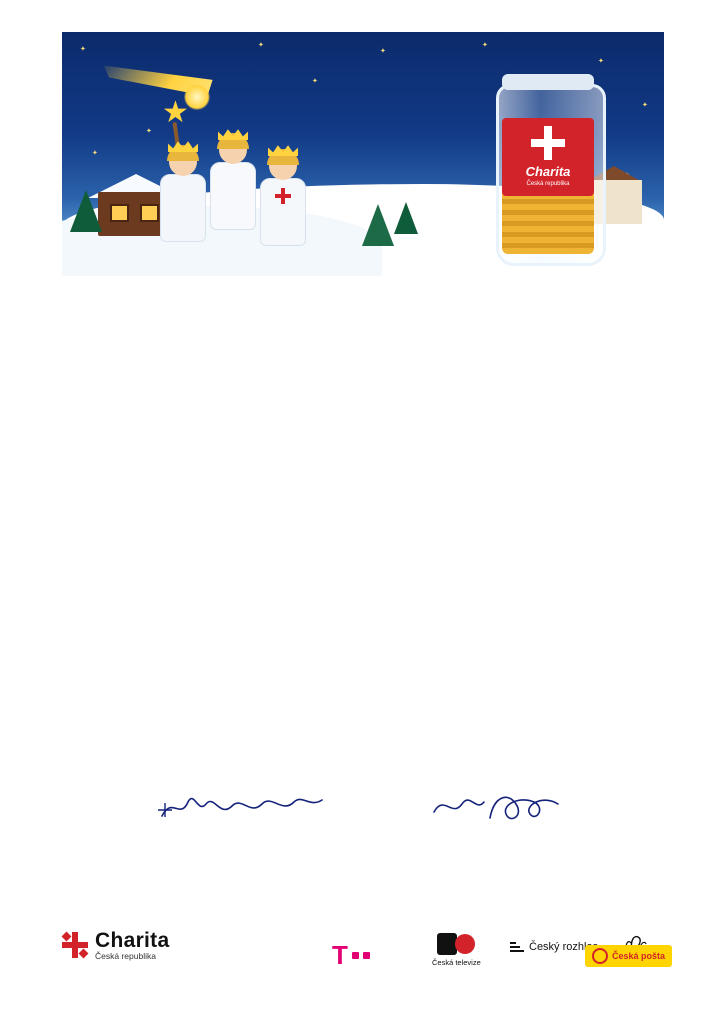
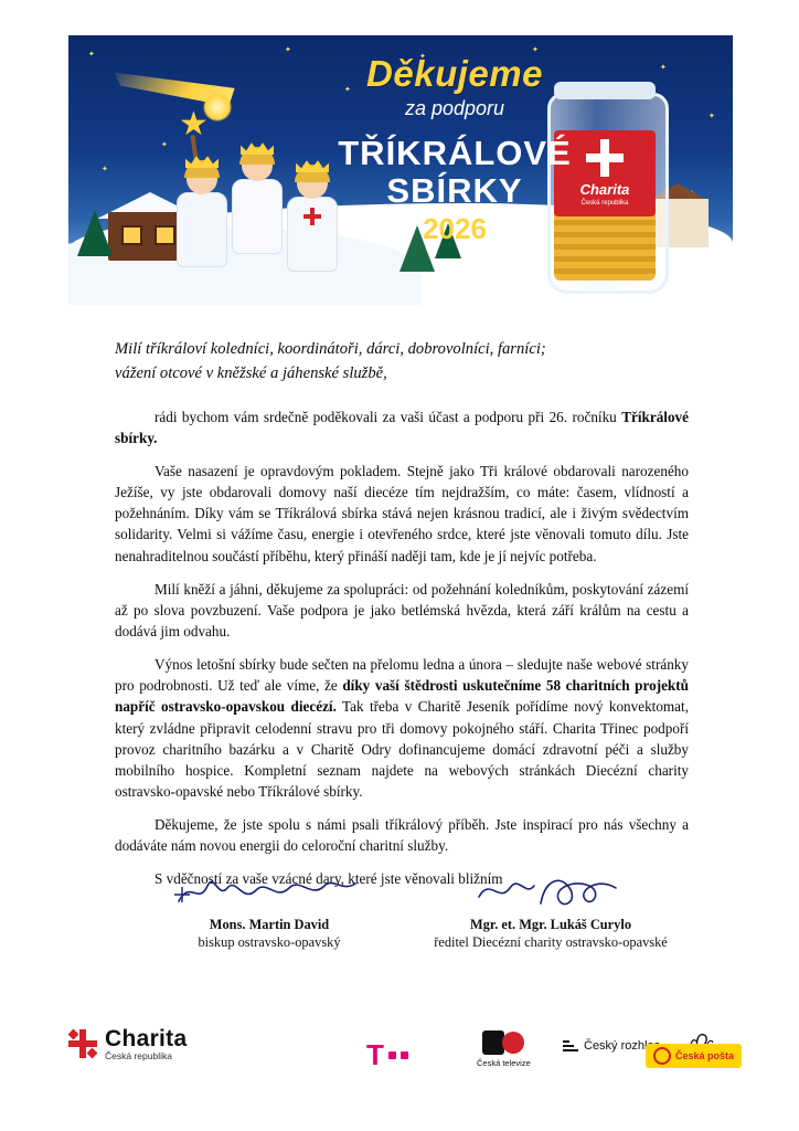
  ✦
  ✦
  ✦
  ✦
  ✦
  ✦
  ✦
  ✦
  ✦
  ✦
  ★
  Charita
+ Děkujeme
+ za podporu
+ TŘÍKRÁLOVÉ
+ SBÍRKY
+ 2026
+ Milí tříkráloví koledníci, koordinátoři, dárci, dobrovolníci, farníci;
+ vážení otcové v kněžské a jáhenské službě,
+ rádi bychom vám srdečně poděkovali za vaši účast a podporu při 26. ročníku Tříkrálové sbírky.
+ Vaše nasazení je opravdovým pokladem. Stejně jako Tři králové obdarovali narozeného Ježíše, vy jste obdarovali domovy naší diecéze tím nejdražším, co máte: časem, vlídností a požehnáním. Díky vám se Tříkrálová sbírka stává nejen krásnou tradicí, ale i živým svědectvím solidarity. Velmi si vážíme času, energie i otevřeného srdce, které jste věnovali tomuto dílu. Jste nenahraditelnou součástí příběhu, který přináší naději tam, kde je jí nejvíc potřeba.
+ Milí kněží a jáhni, děkujeme za spolupráci: od požehnání koledníkům, poskytování zázemí až po slova povzbuzení. Vaše podpora je jako betlémská hvězda, která září králům na cestu a dodává jim odvahu.
+ Výnos letošní sbírky bude sečten na přelomu ledna a února – sledujte naše webové stránky pro podrobnosti. Už teď ale víme, že díky vaší štědrosti uskutečníme 58 charitních projektů napříč ostravsko-opavskou diecézí. Tak třeba v Charitě Jeseník pořídíme nový konvektomat, který zvládne připravit celodenní stravu pro tři domovy pokojného stáří. Charita Třinec podpoří provoz charitního bazárku a v Charitě Odry dofinancujeme domácí zdravotní péči a služby mobilního hospice. Kompletní seznam najdete na webových stránkách Diecézní charity ostravsko-opavské nebo Tříkrálové sbírky.
+ Děkujeme, že jste spolu s námi psali tříkrálový příběh. Jste inspirací pro nás všechny a dodáváte nám novou energii do celoroční charitní služby.
+ S vděčností za vaše vzácné dary, které jste věnovali bližním
+ Mons. Martin David
+ biskup ostravsko-opavský
+ Mgr. et. Mgr. Lukáš Curylo
+ ředitel Diecézní charity ostravsko-opavské
  Charita
  Česká republika
  T
  Česká televize
  Český rozh
  Česká pošta
